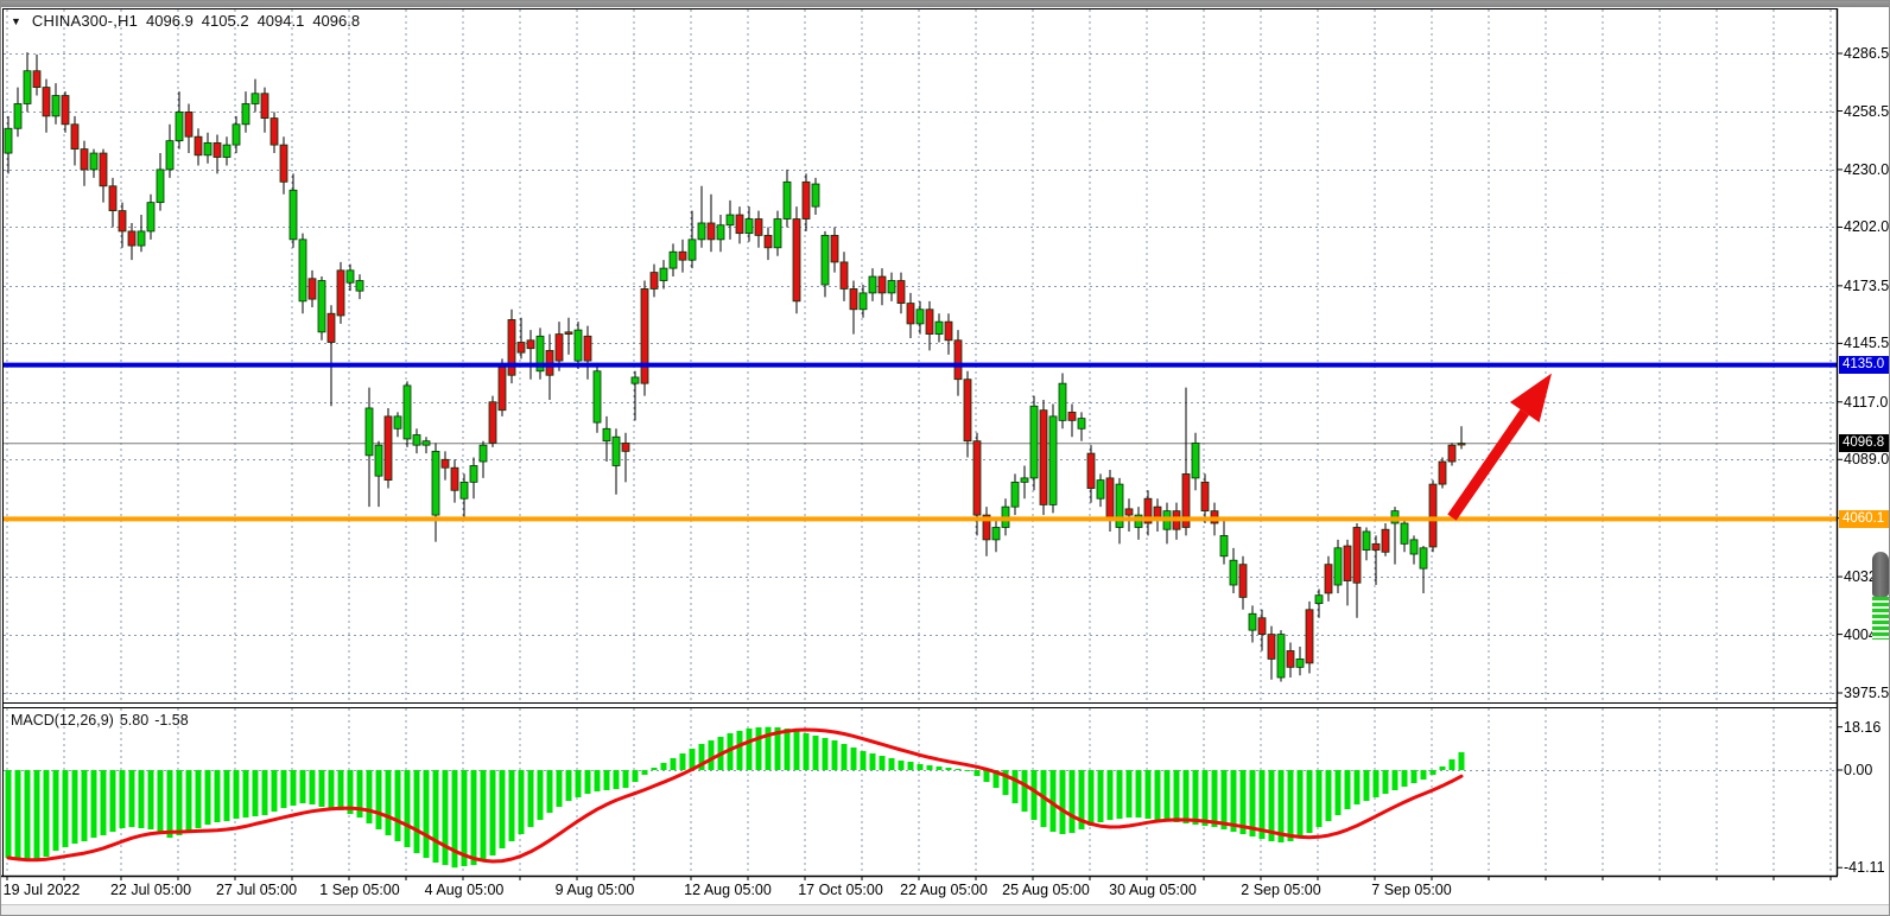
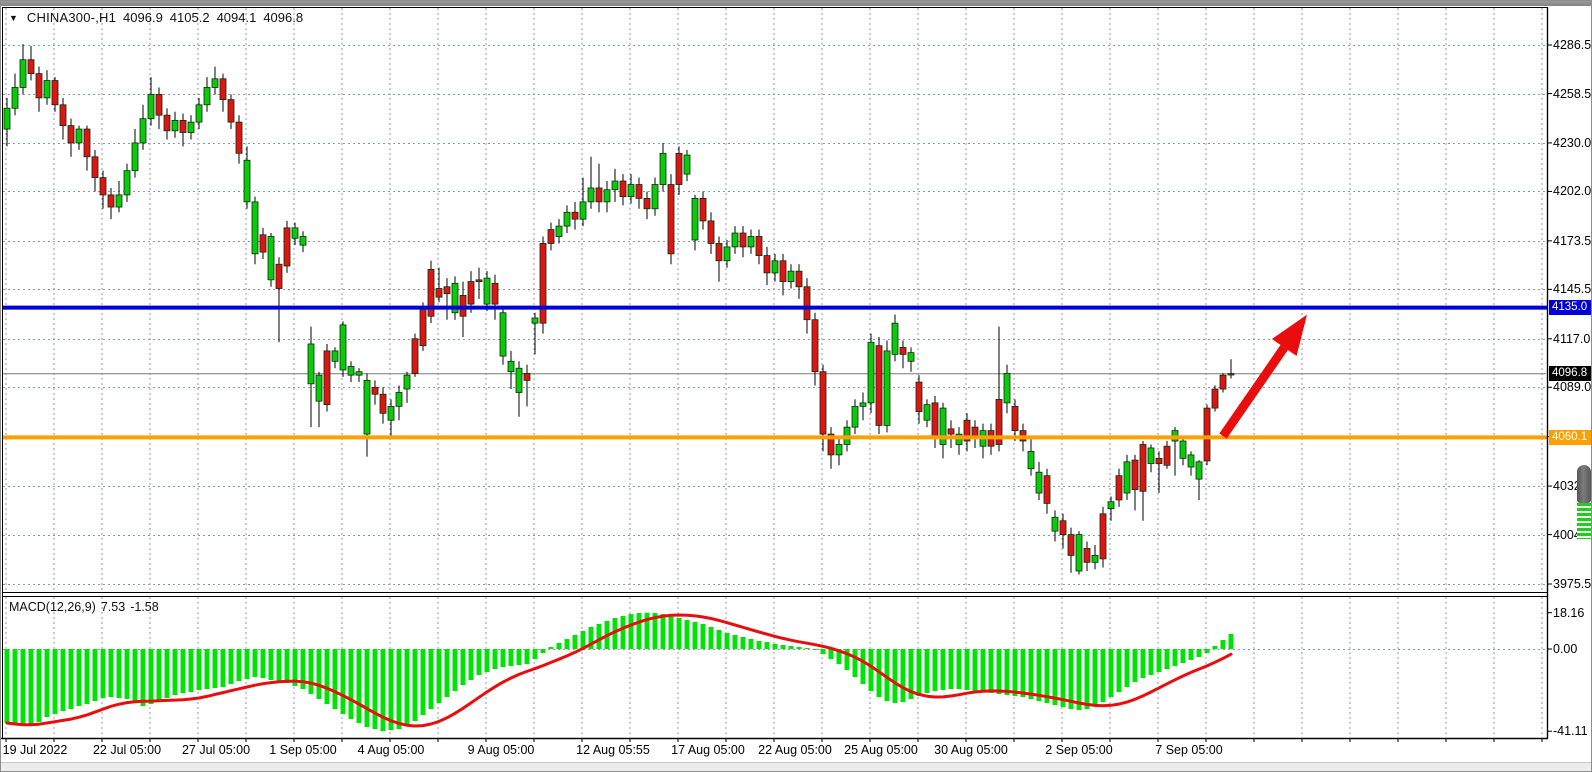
  ▼
  CHINA300-,H1
  4096.9
  4105.2
  4094.1
  4096.8
  MACD(12,26,9)
- 5.80
+ 7.53
  -1.58
  4286.5
  4258.5
  4230.0
  4202.0
  4173.5
  4145.5
  4117.0
  4089.0
  3975.5
  18.16
  0.00
  -41.11
  19 Jul 2022
  22 Jul 05:00
  27 Jul 05:00
  1 Sep 05:00
  4 Aug 05:00
  9 Aug 05:00
- 12 Aug 05:00
+ 12 Aug 05:55
- 17 Oct 05:00
+ 17 Aug 05:00
  22 Aug 05:00
  25 Aug 05:00
  30 Aug 05:00
  2 Sep 05:00
  7 Sep 05:00
  4135.0
  4060.1
  4096.8
